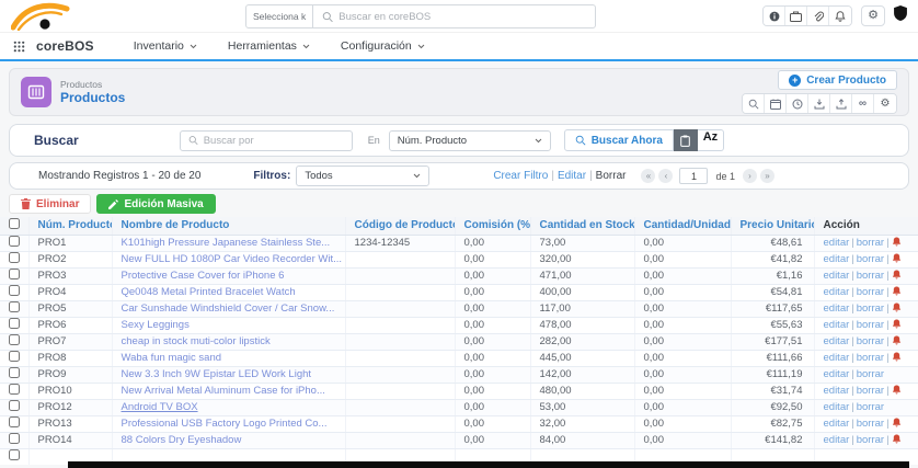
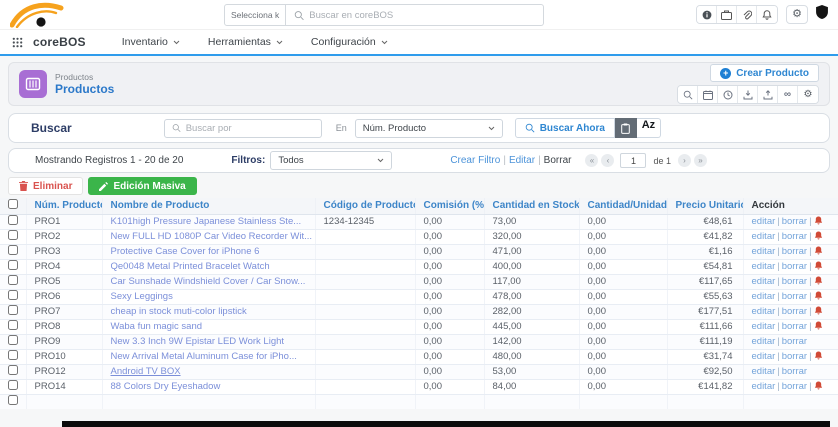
  Selecciona k
  Buscar en coreBOS
  ⚙
  coreBOS
  Inventario
  Herramientas
  Configuración
  Productos
  Productos
  +
  Crear Producto
  ∞
  ⚙
  Buscar
  Buscar por
  En
  Núm. Producto
  Buscar Ahora
  Az
  Mostrando Registros 1 - 20 de 20
  Filtros:
  Todos
  Crear Filtro | Editar | Borrar
  «
  ‹
  1
  de 1
  ›
  »
  Eliminar
  Edición Masiva
  	Núm. Product	Nombre de Producto	Código de Product	Comisión (%	Cantidad en Stock	Cantidad/Unidad	Precio Unitari	Acción
  	PRO1	K101high Pressure Japanese Stainless Ste...	1234-12345	0,00	73,00	0,00	€48,61	editar | borrar |
  	PRO2	New FULL HD 1080P Car Video Recorder Wit...		0,00	320,00	0,00	€41,82	editar | borrar |
  	PRO3	Protective Case Cover for iPhone 6		0,00	471,00	0,00	€1,16	editar | borrar |
  	PRO4	Qe0048 Metal Printed Bracelet Watch		0,00	400,00	0,00	€54,81	editar | borrar |
  	PRO5	Car Sunshade Windshield Cover / Car Snow...		0,00	117,00	0,00	€117,65	editar | borrar |
  	PRO6	Sexy Leggings		0,00	478,00	0,00	€55,63	editar | borrar |
  	PRO7	cheap in stock muti-color lipstick		0,00	282,00	0,00	€177,51	editar | borrar |
  	PRO8	Waba fun magic sand		0,00	445,00	0,00	€111,66	editar | borrar |
  	PRO9	New 3.3 Inch 9W Epistar LED Work Light		0,00	142,00	0,00	€111,19	editar | borrar
  	PRO10	New Arrival Metal Aluminum Case for iPho...		0,00	480,00	0,00	€31,74	editar | borrar |
  	PRO12	Android TV BOX		0,00	53,00	0,00	€92,50	editar | borrar
- 	PRO13	Professional USB Factory Logo Printed Co...		0,00	32,00	0,00	€82,75	editar | borrar |
  	PRO14	88 Colors Dry Eyeshadow		0,00	84,00	0,00	€141,82	editar | borrar |
